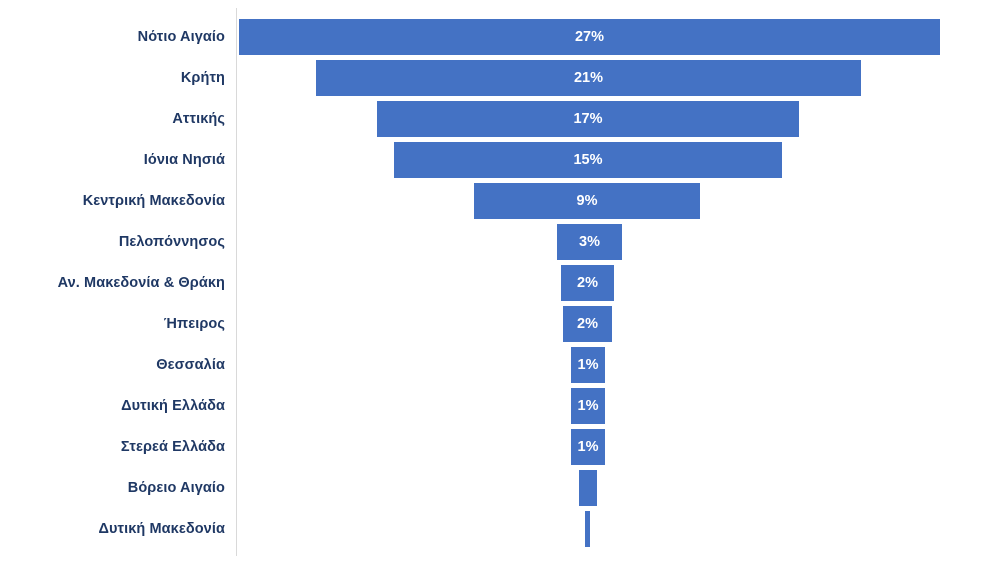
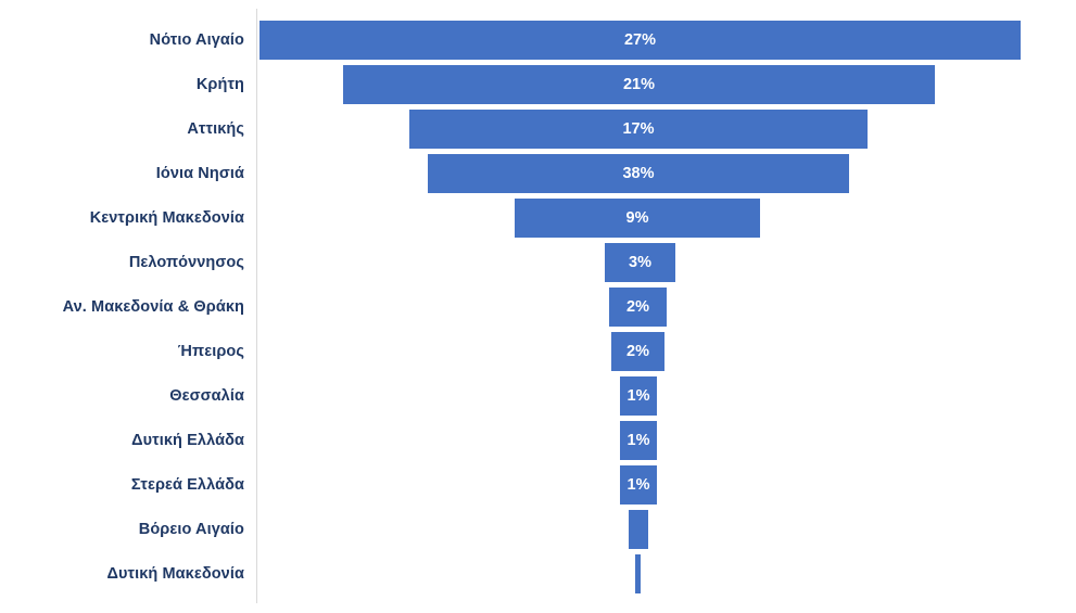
  Νότιο Αιγαίο
  Κρήτη
  Αττικής
  Ιόνια Νησιά
  Κεντρική Μακεδονία
  Πελοπόννησος
  Αν. Μακεδονία & Θράκη
  Ήπειρος
  Θεσσαλία
  Δυτική Ελλάδα
  Στερεά Ελλάδα
  Βόρειο Αιγαίο
  Δυτική Μακεδονία
  27%
  21%
  17%
- 15%
+ 38%
  9%
  3%
  2%
  2%
  1%
  1%
  1%
